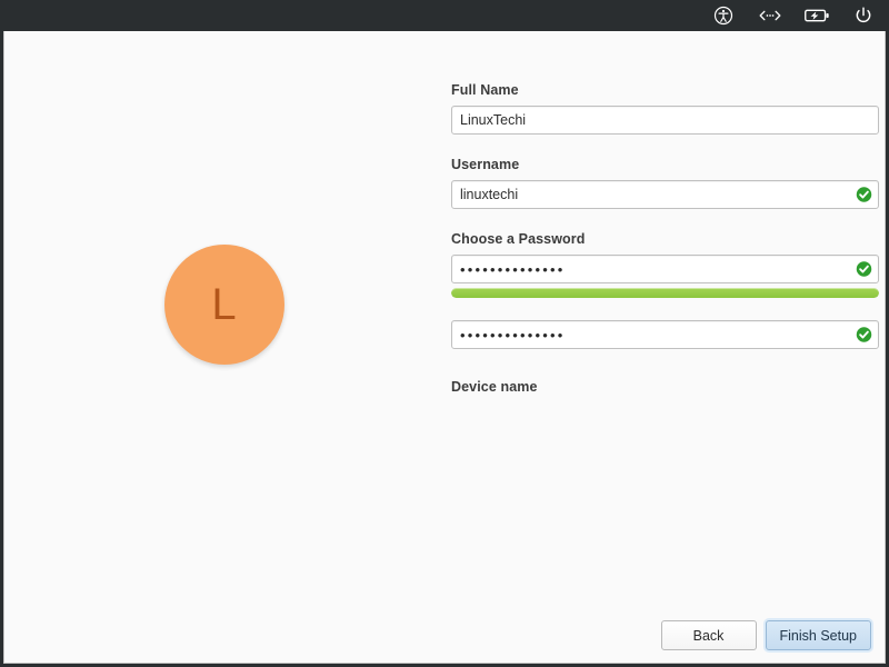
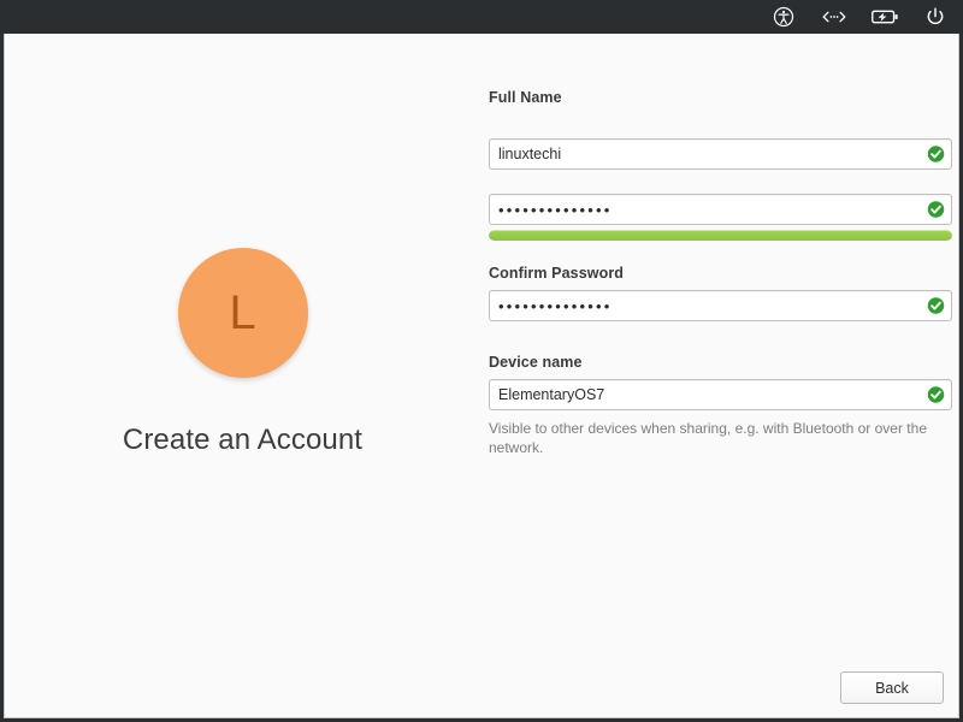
  L
+ Create an Account
  Full Name
- LinuxTechi
- Username
  linuxtechi
- Choose a Password
  ••••••••••••••
+ Confirm Password
  ••••••••••••••
  Device name
+ ElementaryOS7
+ Visible to other devices when sharing, e.g. with Bluetooth or over the network.
  Back
- Finish Setup
